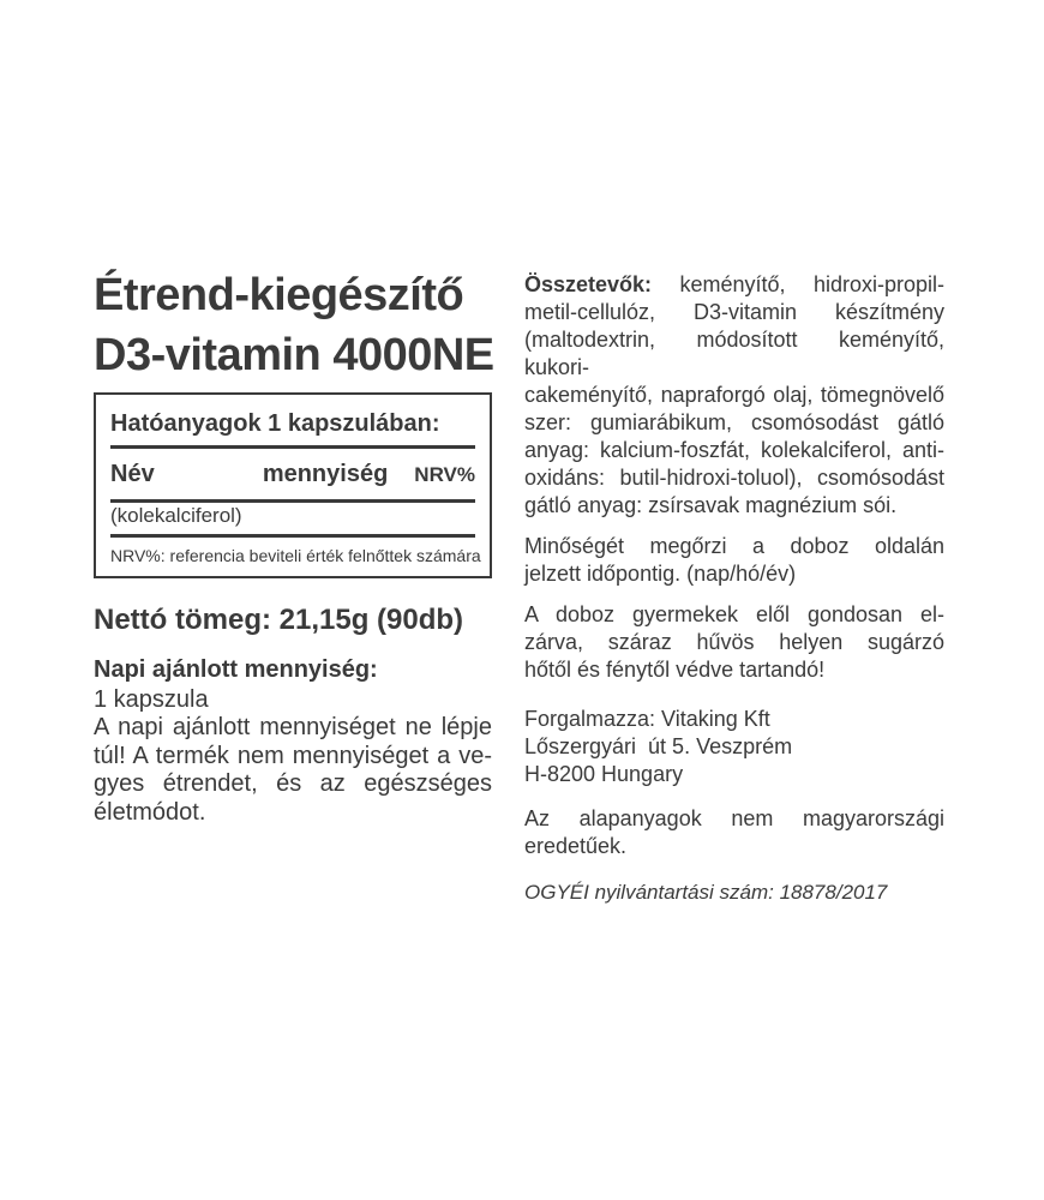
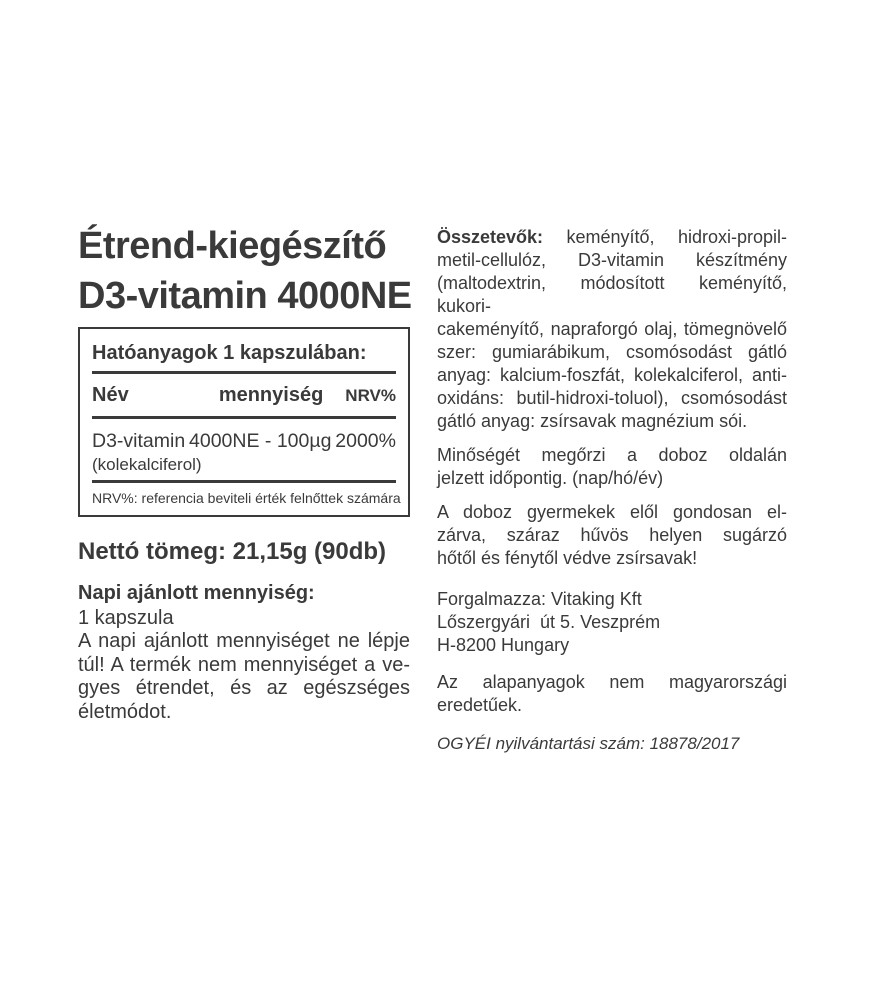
  Étrend-kiegészítő
  D3-vitamin 4000NE
  Hatóanyagok 1 kapszulában:
  Név
  mennyiség
  NRV%
+ D3-vitamin
+ 4000NE - 100µg
+ 2000%
  (kolekalciferol)
  NRV%: referencia beviteli érték felnőttek számára
  Nettó tömeg: 21,15g (90db)
  Napi ajánlott mennyiség:
  1 kapszula
  A napi ajánlott mennyiséget ne lépje
  túl! A termék nem mennyiséget a ve-
  gyes étrendet, és az egészséges
  életmódot.
  Összetevők: keményítő, hidroxi-propil-
  metil-cellulóz, D3-vitamin készítmény
  (maltodextrin, módosított keményítő, kukori-
  cakeményítő, napraforgó olaj, tömegnövelő
  szer: gumiarábikum, csomósodást gátló
  anyag: kalcium-foszfát, kolekalciferol, anti-
  oxidáns: butil-hidroxi-toluol), csomósodást
  gátló anyag: zsírsavak magnézium sói.
  Minőségét megőrzi a doboz oldalán
  jelzett időpontig. (nap/hó/év)
  A doboz gyermekek elől gondosan el-
  zárva, száraz hűvös helyen sugárzó
- hőtől és fénytől védve tartandó!
+ hőtől és fénytől védve zsírsavak!
  Forgalmazza: Vitaking Kft
  Lőszergyári út 5. Veszprém
  H-8200 Hungary
  Az alapanyagok nem magyarországi
  eredetűek.
  OGYÉI nyilvántartási szám: 18878/2017
